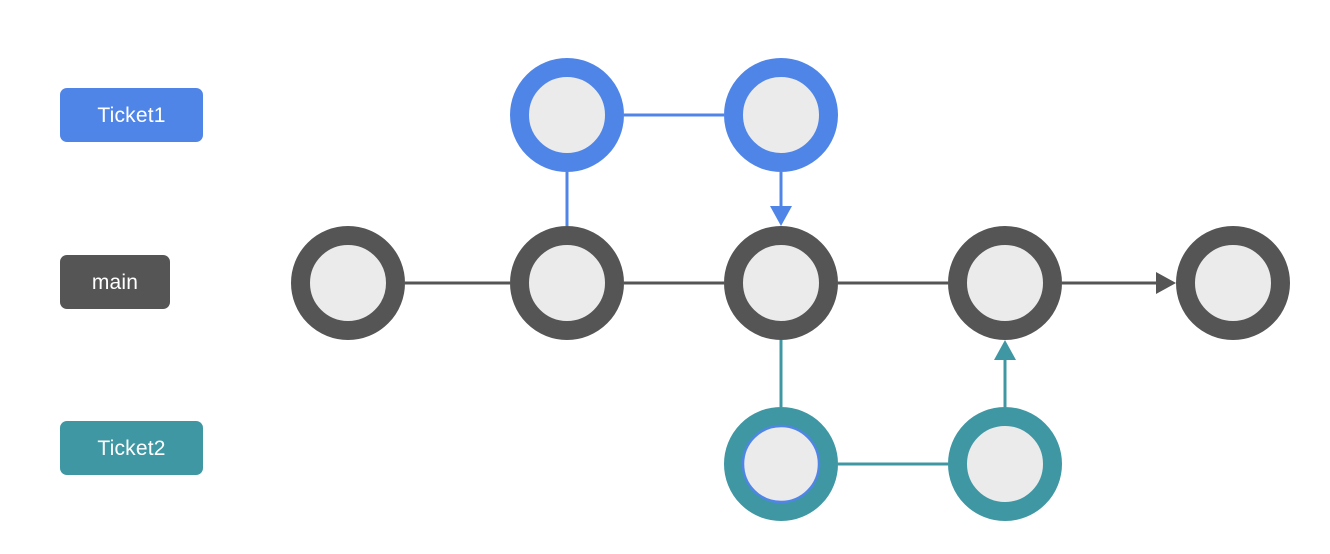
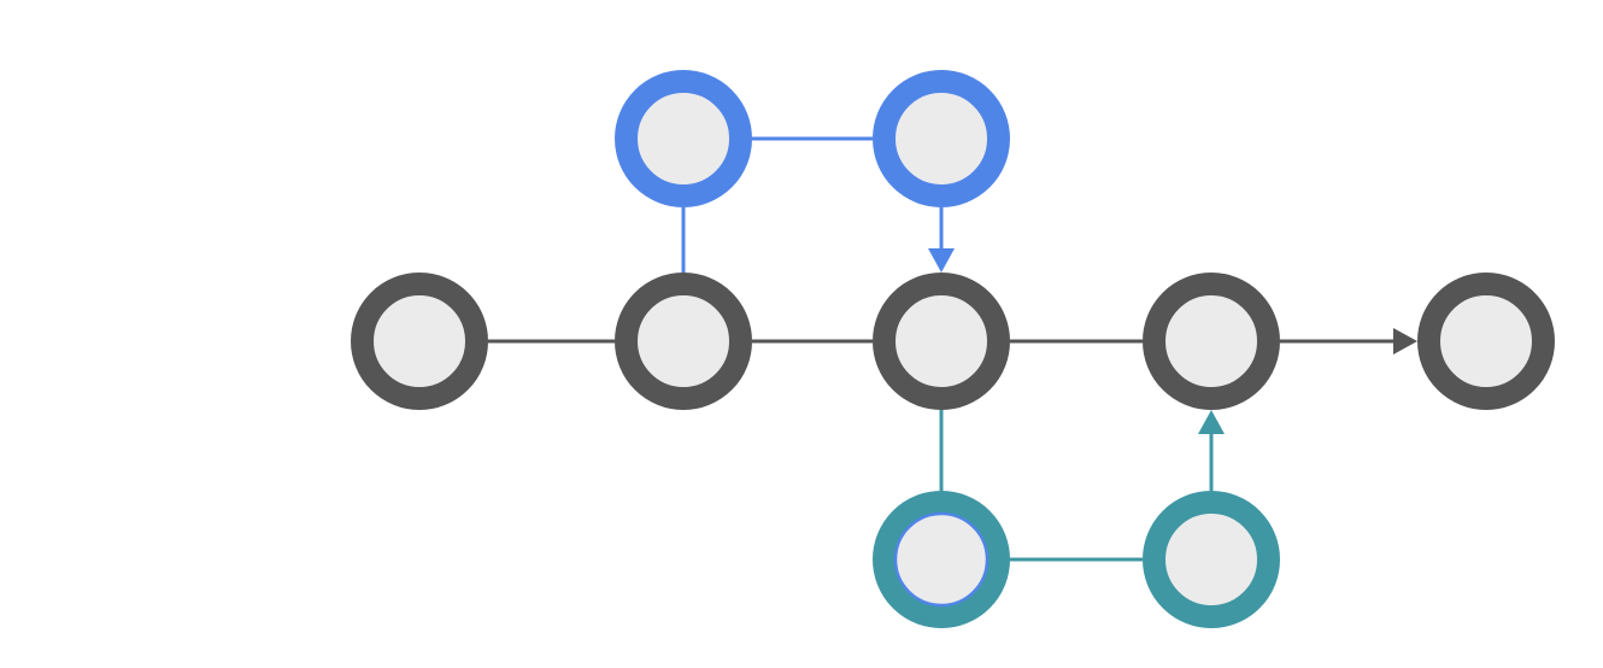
- Ticket1
- main
- Ticket2
